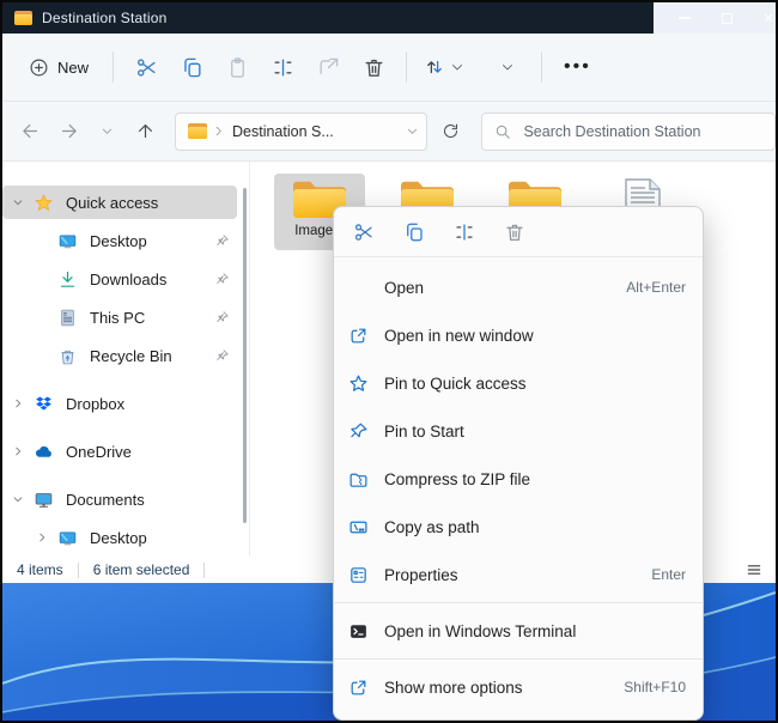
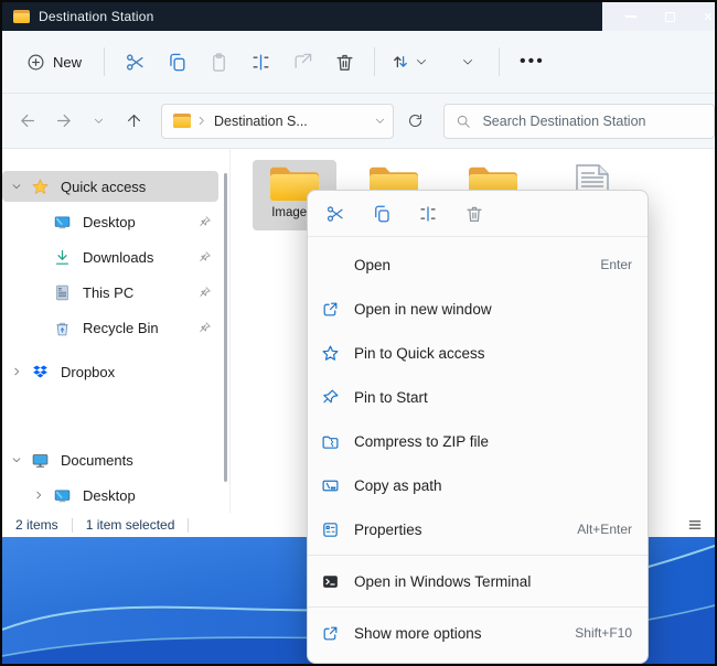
  Destination Station
  New
  •••
  Destination S...
  Search Destination Station
  Quick access
  Desktop
  Downloads
  This PC
  Recycle Bin
  Dropbox
- OneDrive
  Documents
  Desktop
- 4 items
+ 2 items
- 6 item selected
+ 1 item selected
  Open
- Alt+Enter
+ Enter
  Open in new window
  Pin to Quick access
  Pin to Start
  Compress to ZIP file
  Copy as path
  Properties
- Enter
+ Alt+Enter
  Open in Windows Terminal
  Show more options
  Shift+F10
